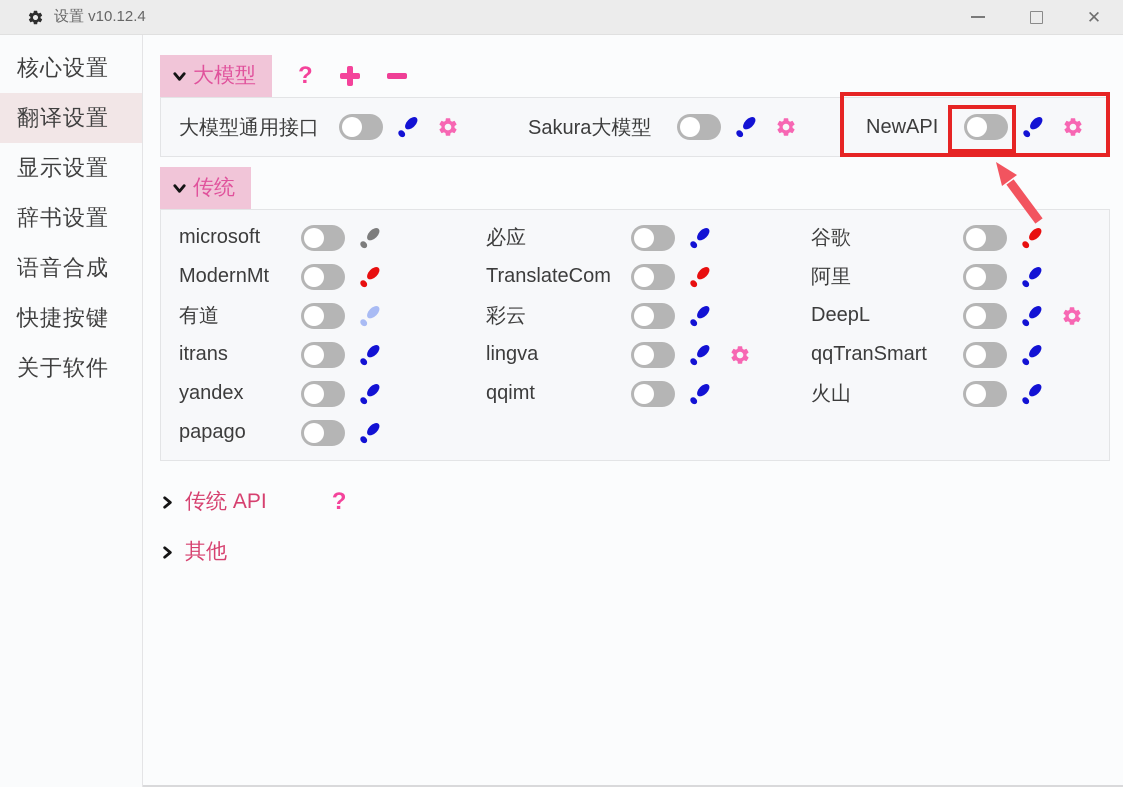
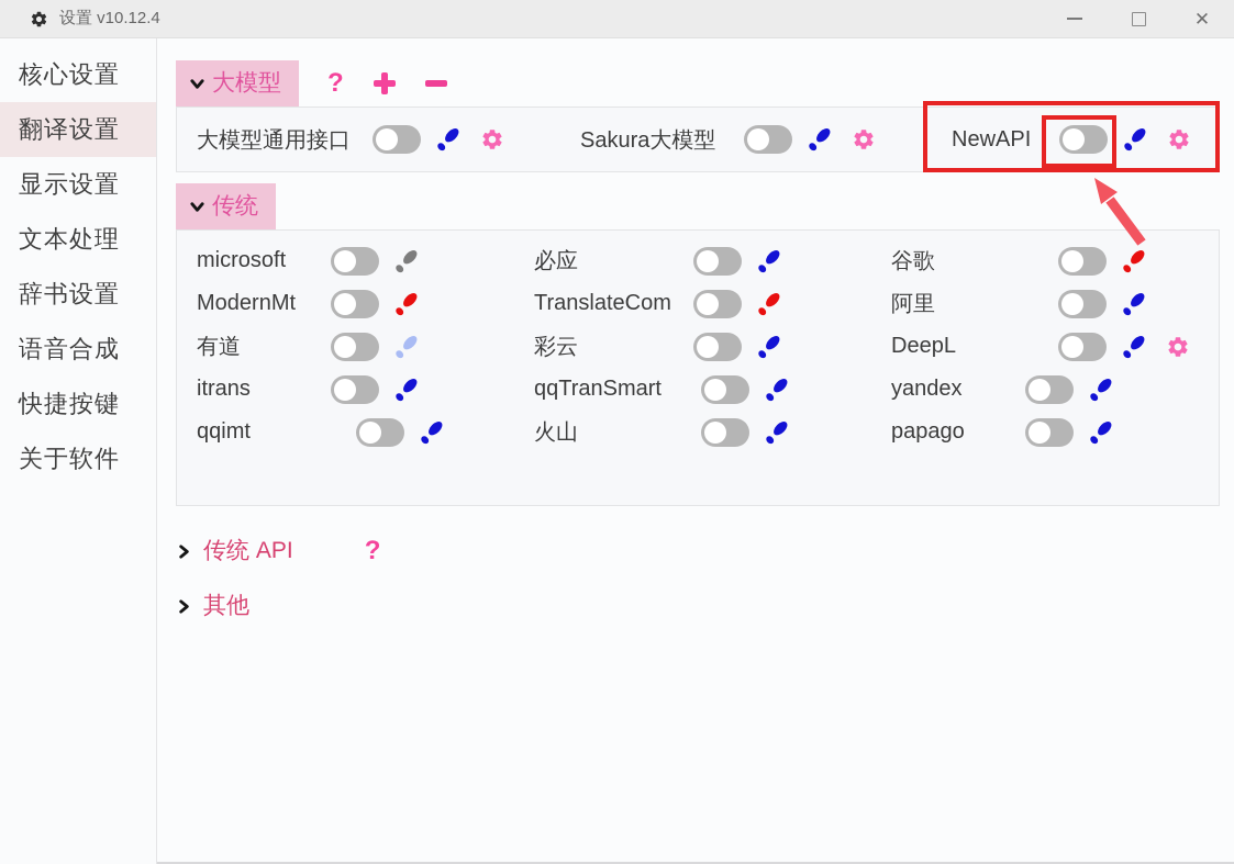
  设置 v10.12.4
  ✕
  核心设置
  翻译设置
  显示设置
+ 文本处理
  辞书设置
  语音合成
  快捷按键
  关于软件
  大模型
  ?
  大模型通用接口
  Sakura大模型
  NewAPI
  传统
  microsoft
  必应
  谷歌
  ModernMt
  TranslateCom
  阿里
  有道
  彩云
  DeepL
  itrans
- lingva
  qqTranSmart
  yandex
  qqimt
  火山
  papago
  传统 API
  ?
  其他
